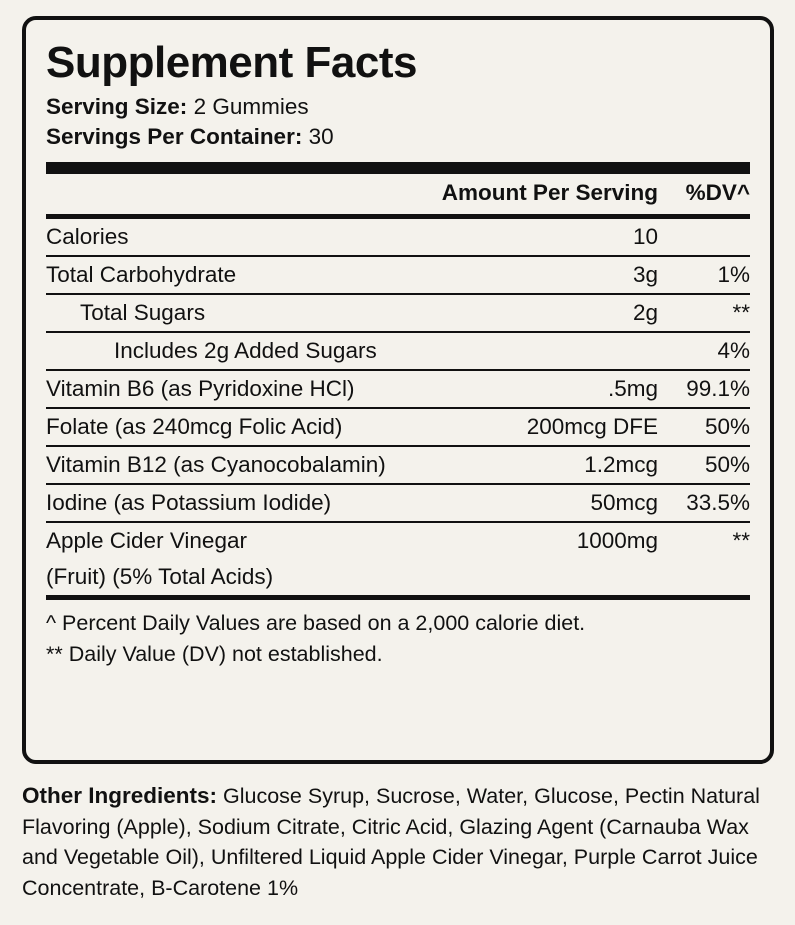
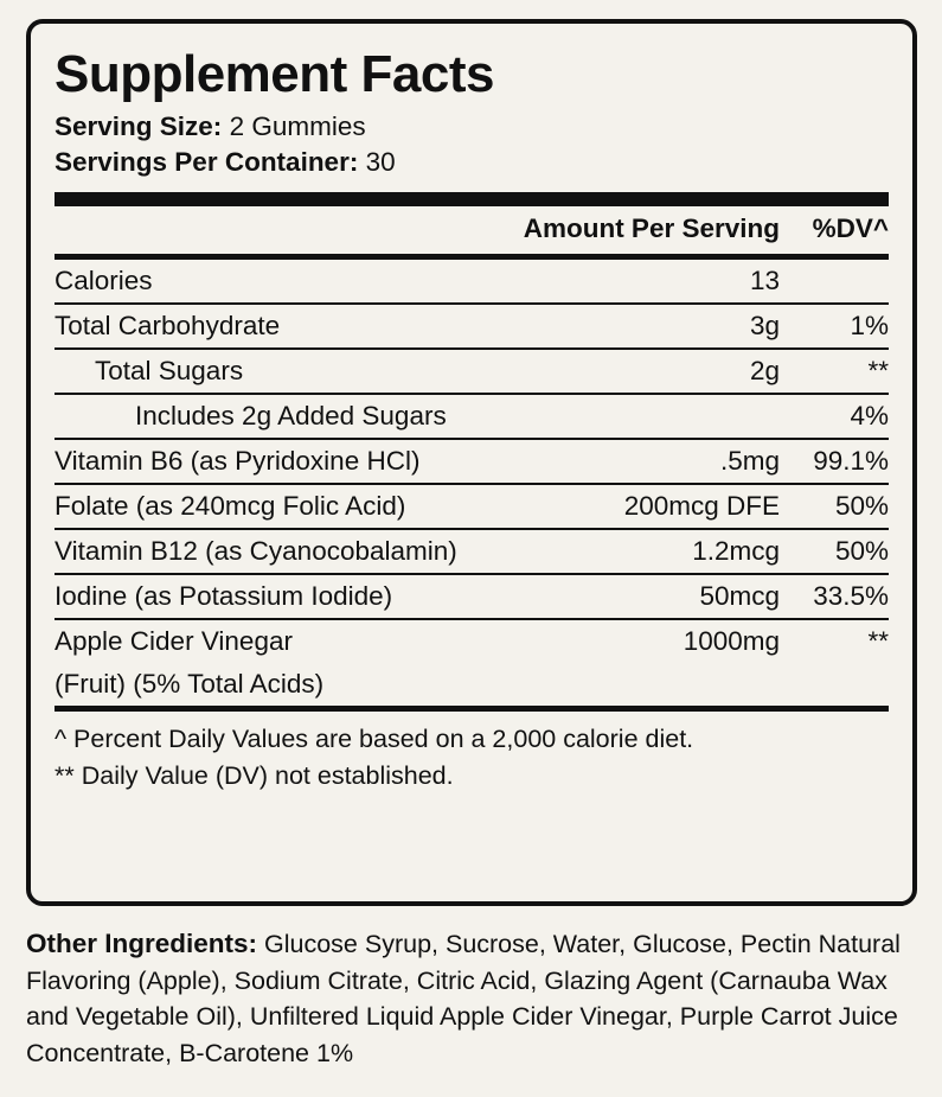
  Supplement Facts
  Serving Size: 2 Gummies
  Servings Per Container: 30
  	Amount Per Serving	%DV^
- Calories	10
+ Calories	13
  Total Carbohydrate	3g	1%
  Total Sugars	2g	**
  Includes 2g Added Sugars		4%
  Vitamin B6 (as Pyridoxine HCl)	.5mg	99.1%
  Folate (as 240mcg Folic Acid)	200mcg DFE	50%
  Vitamin B12 (as Cyanocobalamin)	1.2mcg	50%
  Iodine (as Potassium Iodide)	50mcg	33.5%
  Apple Cider Vinegar	1000mg	**
  (Fruit) (5% Total Acids)
  ^ Percent Daily Values are based on a 2,000 calorie diet.
  ** Daily Value (DV) not established.
  Other Ingredients: Glucose Syrup, Sucrose, Water, Glucose, Pectin Natural Flavoring (Apple), Sodium Citrate, Citric Acid, Glazing Agent (Carnauba Wax and Vegetable Oil), Unfiltered Liquid Apple Cider Vinegar, Purple Carrot Juice Concentrate, B-Carotene 1%
